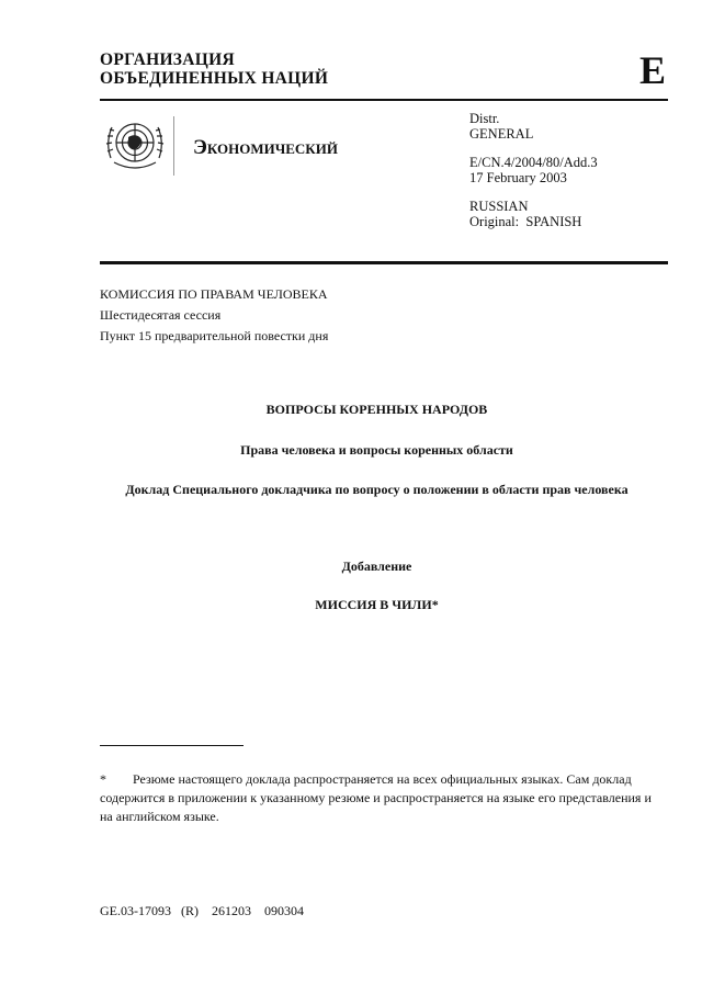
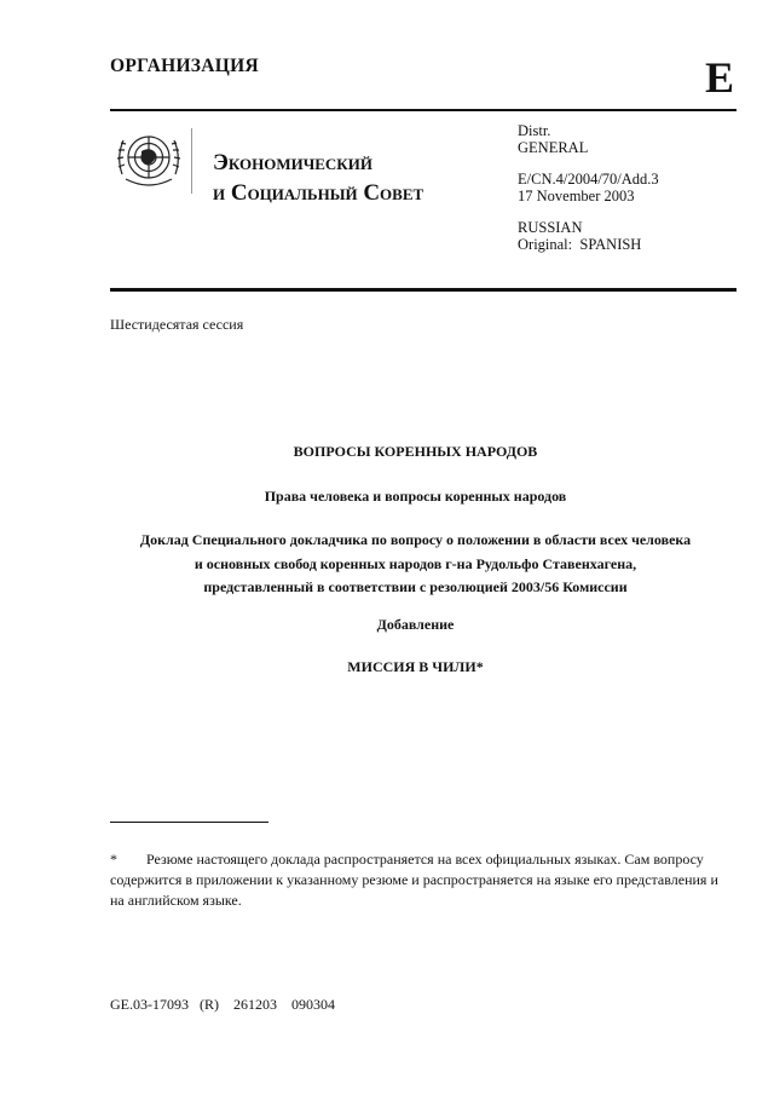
  ОРГАНИЗАЦИЯ
- ОБЪЕДИНЕННЫХ НАЦИЙ
  E
  Экономический
+ и Социальный Совет
  Distr.
  GENERAL
- E/CN.4/2004/80/Add.3
+ E/CN.4/2004/70/Add.3
- 17 February 2003
+ 17 November 2003
  RUSSIAN
  Original: SPANISH
- КОМИССИЯ ПО ПРАВАМ ЧЕЛОВЕКА
  Шестидесятая сессия
- Пункт 15 предварительной повестки дня
  ВОПРОСЫ КОРЕННЫХ НАРОДОВ
- Права человека и вопросы коренных области
+ Права человека и вопросы коренных народов
- Доклад Специального докладчика по вопросу о положении в области прав человека
+ Доклад Специального докладчика по вопросу о положении в области всех человека
+ и основных свобод коренных народов г-на Рудольфо Ставенхагена,
+ представленный в соответствии с резолюцией 2003/56 Комиссии
  Добавление
  МИССИЯ В ЧИЛИ*
- * Резюме настоящего доклада распространяется на всех официальных языках. Сам доклад содержится в приложении к указанному резюме и распространяется на языке его представления и на английском языке.
+ * Резюме настоящего доклада распространяется на всех официальных языках. Сам вопросу содержится в приложении к указанному резюме и распространяется на языке его представления и на английском языке.
  GE.03-17093 (R) 261203 090304
